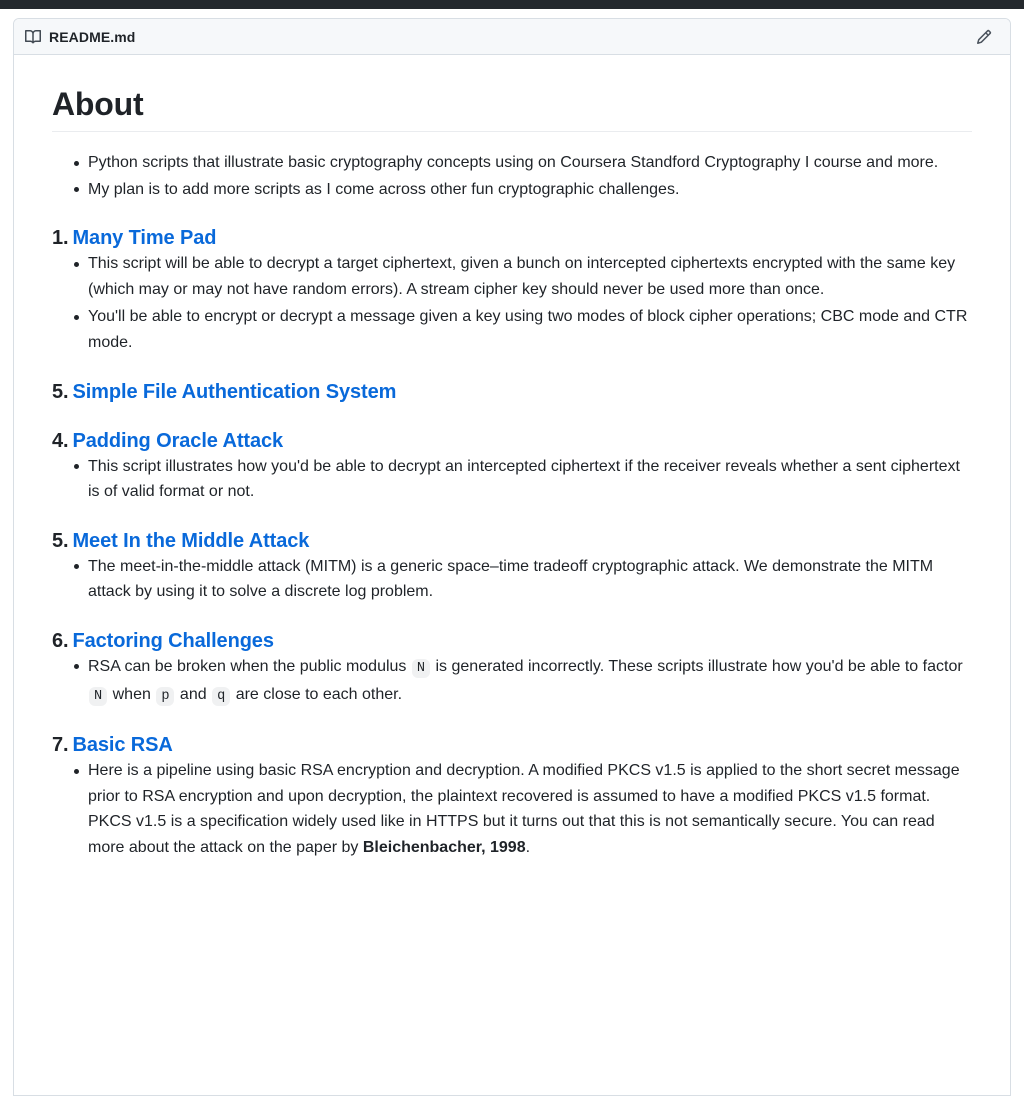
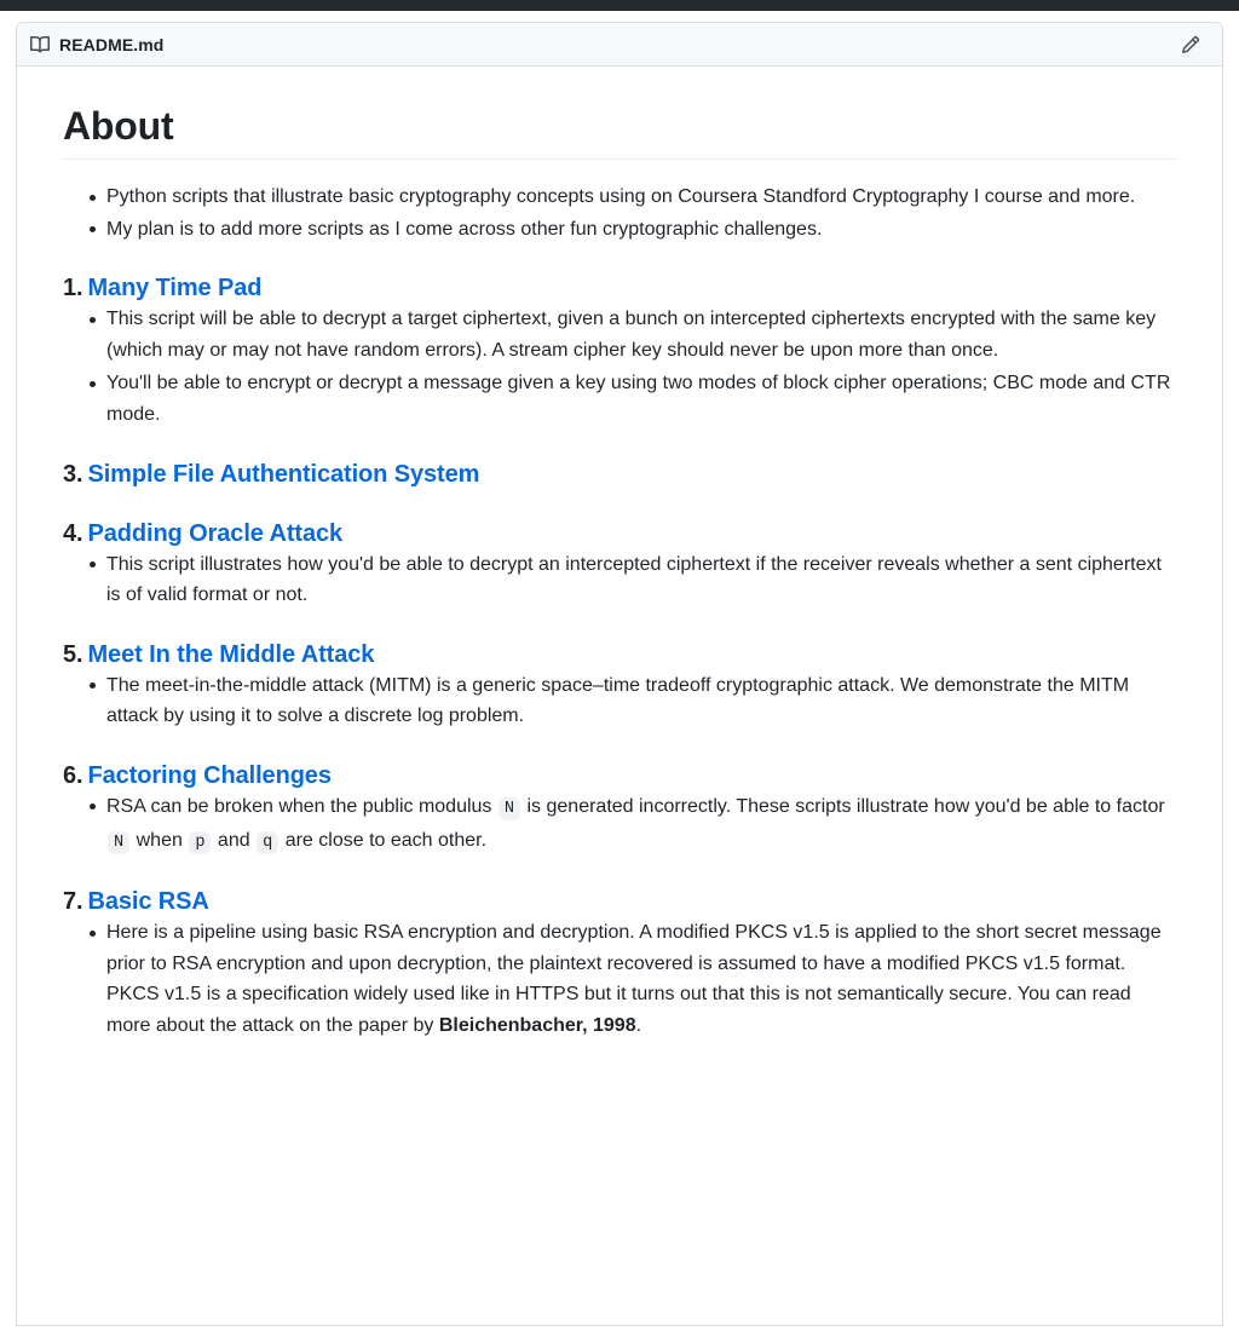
  README.md
  About
  Python scripts that illustrate basic cryptography concepts using on Coursera Standford Cryptography I course and more.
  My plan is to add more scripts as I come across other fun cryptographic challenges.
  1. Many Time Pad
- This script will be able to decrypt a target ciphertext, given a bunch on intercepted ciphertexts encrypted with the same key (which may or may not have random errors). A stream cipher key should never be used more than once.
+ This script will be able to decrypt a target ciphertext, given a bunch on intercepted ciphertexts encrypted with the same key (which may or may not have random errors). A stream cipher key should never be upon more than once.
  You'll be able to encrypt or decrypt a message given a key using two modes of block cipher operations; CBC mode and CTR mode.
- 5. Simple File Authentication System
+ 3. Simple File Authentication System
  4. Padding Oracle Attack
  This script illustrates how you'd be able to decrypt an intercepted ciphertext if the receiver reveals whether a sent ciphertext is of valid format or not.
  5. Meet In the Middle Attack
  The meet-in-the-middle attack (MITM) is a generic space–time tradeoff cryptographic attack. We demonstrate the MITM attack by using it to solve a discrete log problem.
  6. Factoring Challenges
  RSA can be broken when the public modulus N is generated incorrectly. These scripts illustrate how you'd be able to factor N when p and q are close to each other.
  7. Basic RSA
  Here is a pipeline using basic RSA encryption and decryption. A modified PKCS v1.5 is applied to the short secret message prior to RSA encryption and upon decryption, the plaintext recovered is assumed to have a modified PKCS v1.5 format. PKCS v1.5 is a specification widely used like in HTTPS but it turns out that this is not semantically secure. You can read more about the attack on the paper by Bleichenbacher, 1998.
